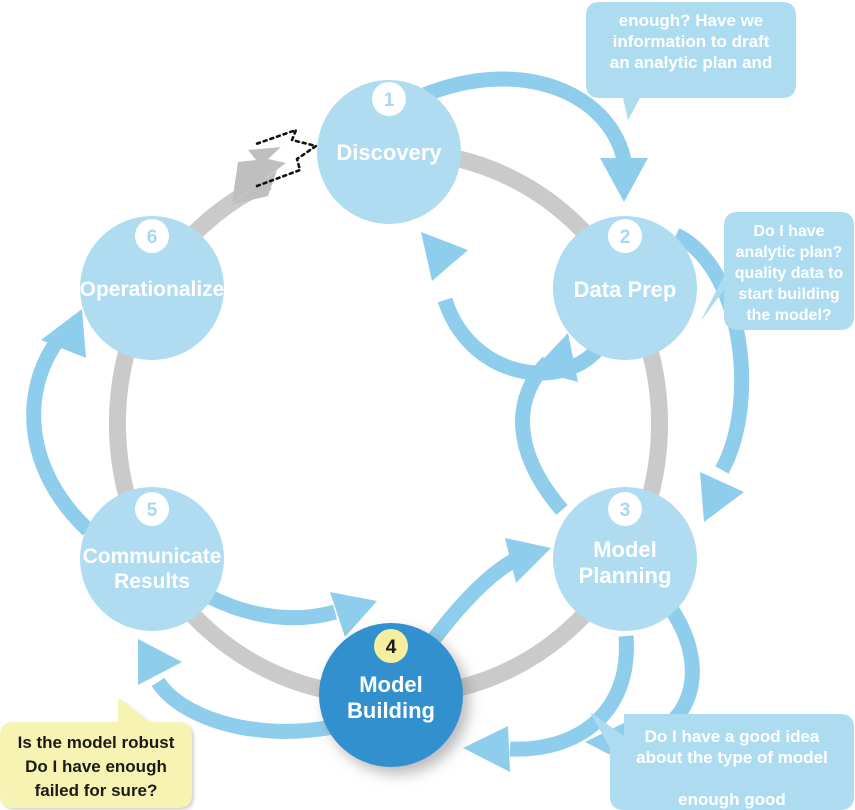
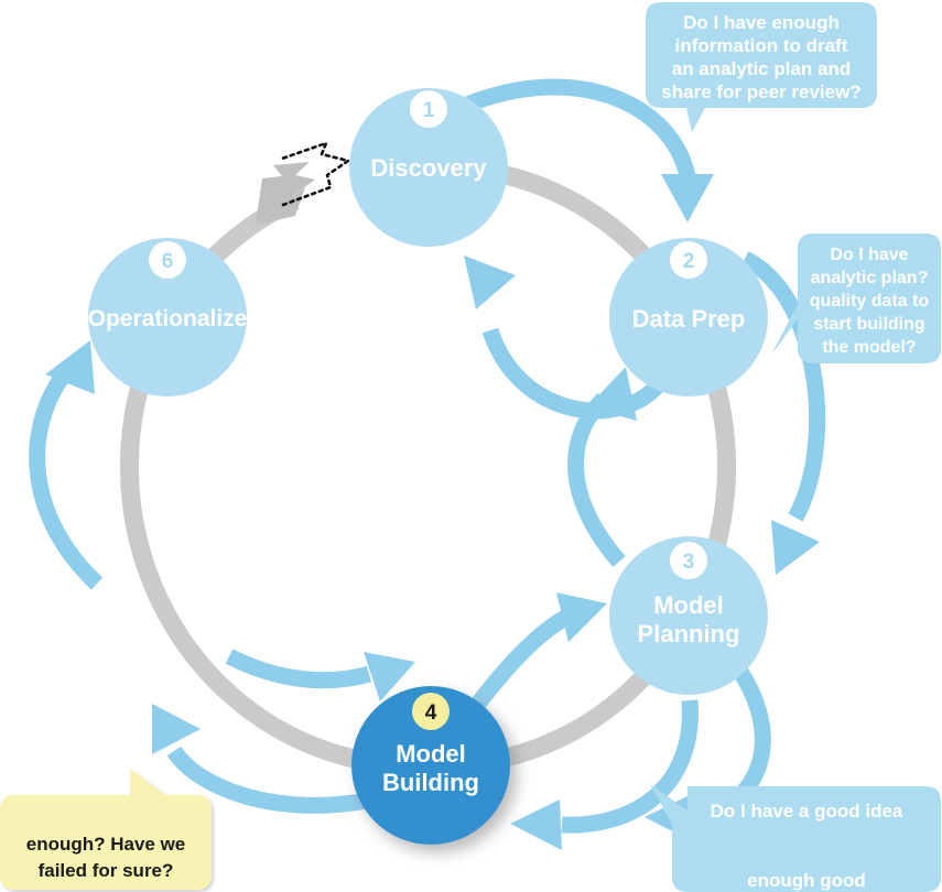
  1
  Discovery
  2
  Data Prep
  3
  Model
  Planning
  4
  Model
  Building
- 5
- Communicate
- Results
  6
  Operationalize
- enough? Have we
+ Do I have enough
  information to draft
  an analytic plan and
+ share for peer review?
  Do I have
  analytic plan?
  quality data to
  start building
  the model?
  Do I have a good idea
- about the type of model
  enough good
- Is the model robust
- Do I have enough
+ enough? Have we
  failed for sure?
